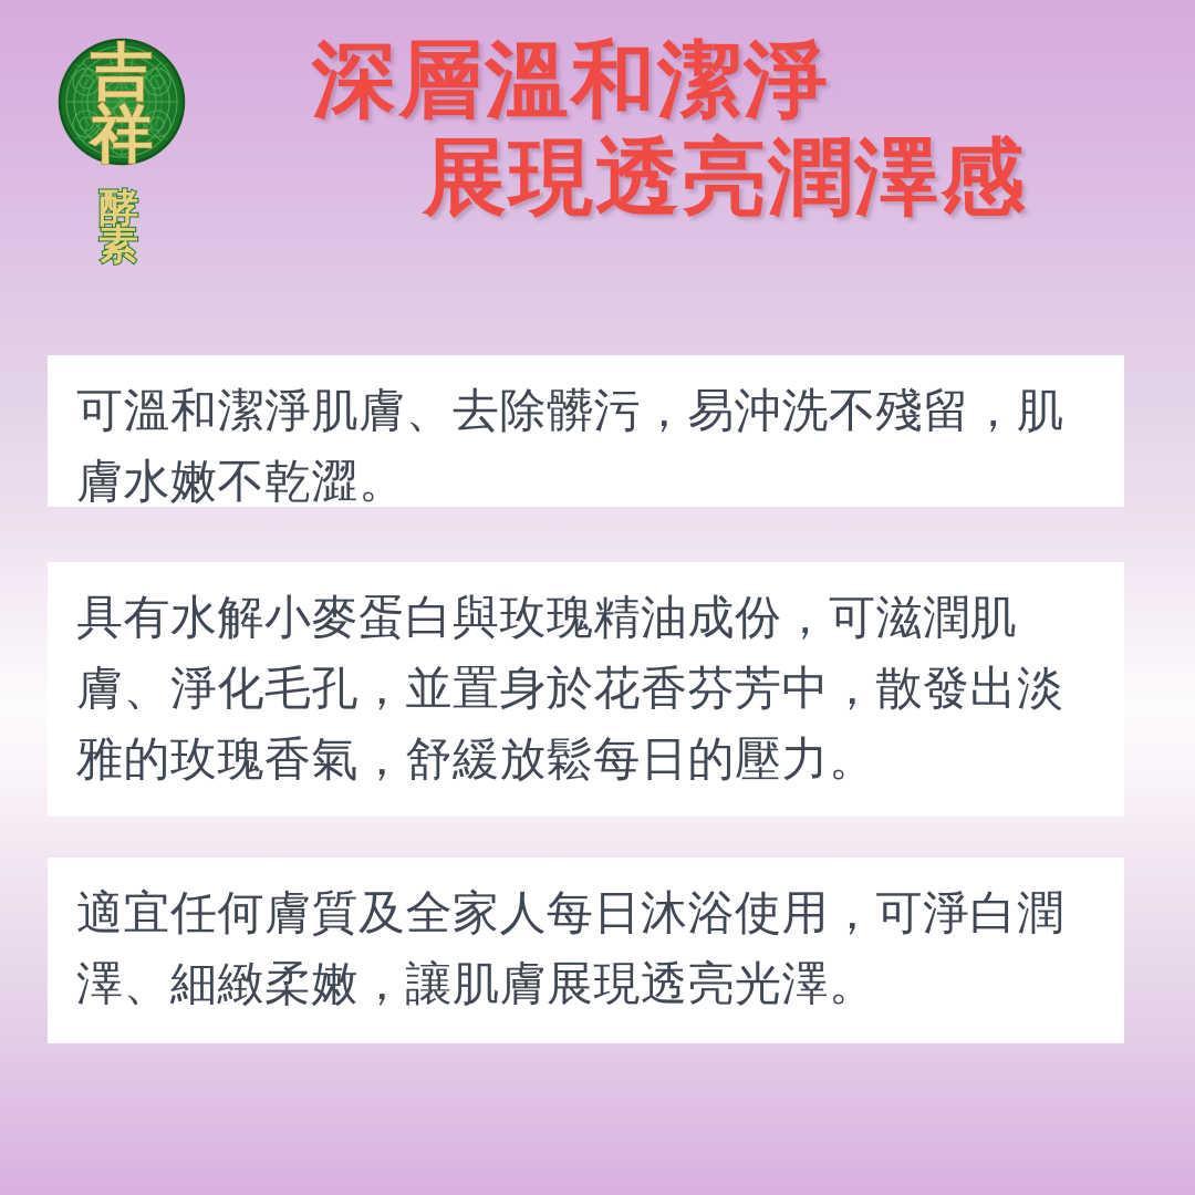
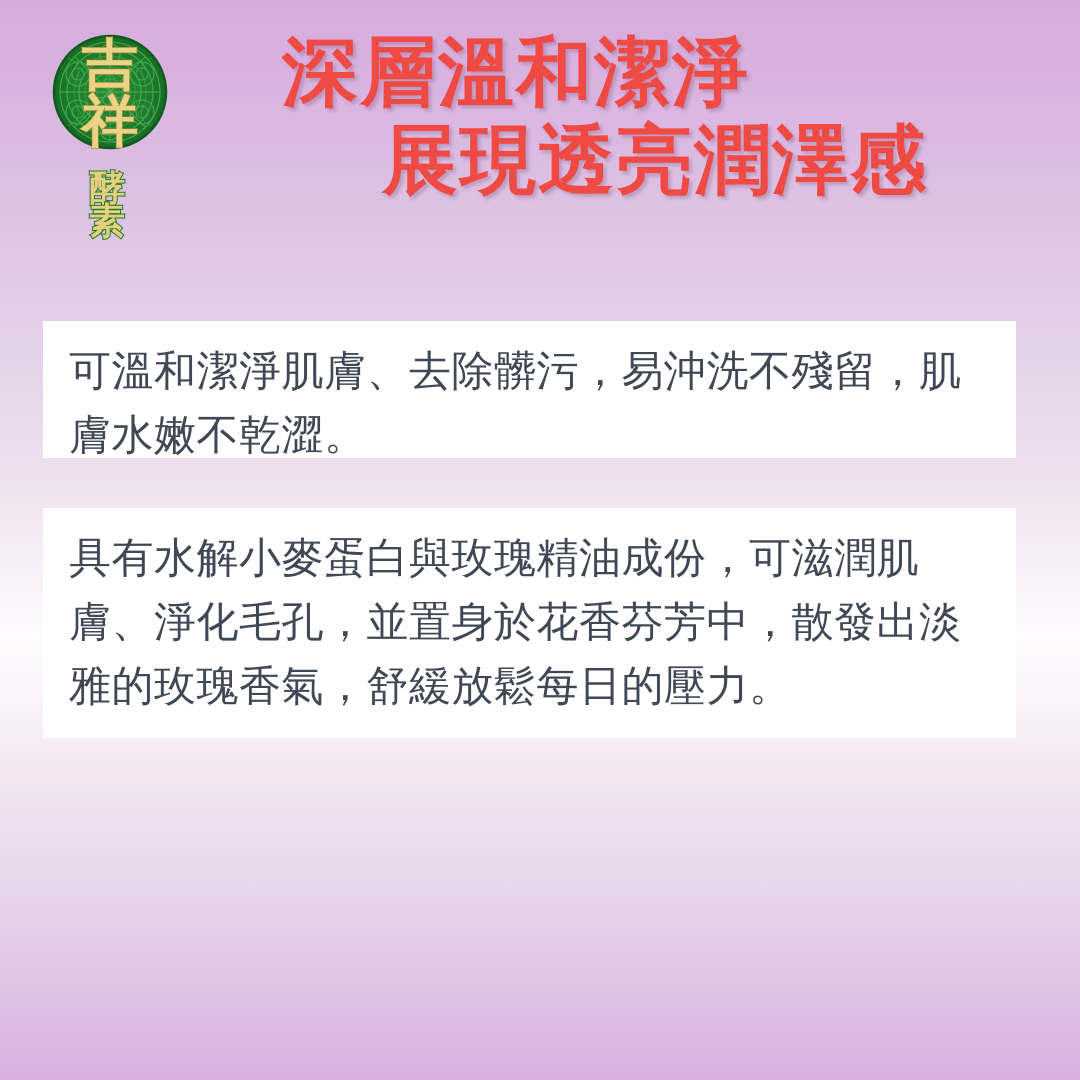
  吉
  祥
  酵
  素
  深層溫和潔淨
  展現透亮潤澤感
  可溫和潔淨肌膚、去除髒污，易沖洗不殘留，肌膚水嫩不乾澀。
  具有水解小麥蛋白與玫瑰精油成份，可滋潤肌膚、淨化毛孔，並置身於花香芬芳中，散發出淡雅的玫瑰香氣，舒緩放鬆每日的壓力。
- 適宜任何膚質及全家人每日沐浴使用，可淨白潤澤、細緻柔嫩，讓肌膚展現透亮光澤。
